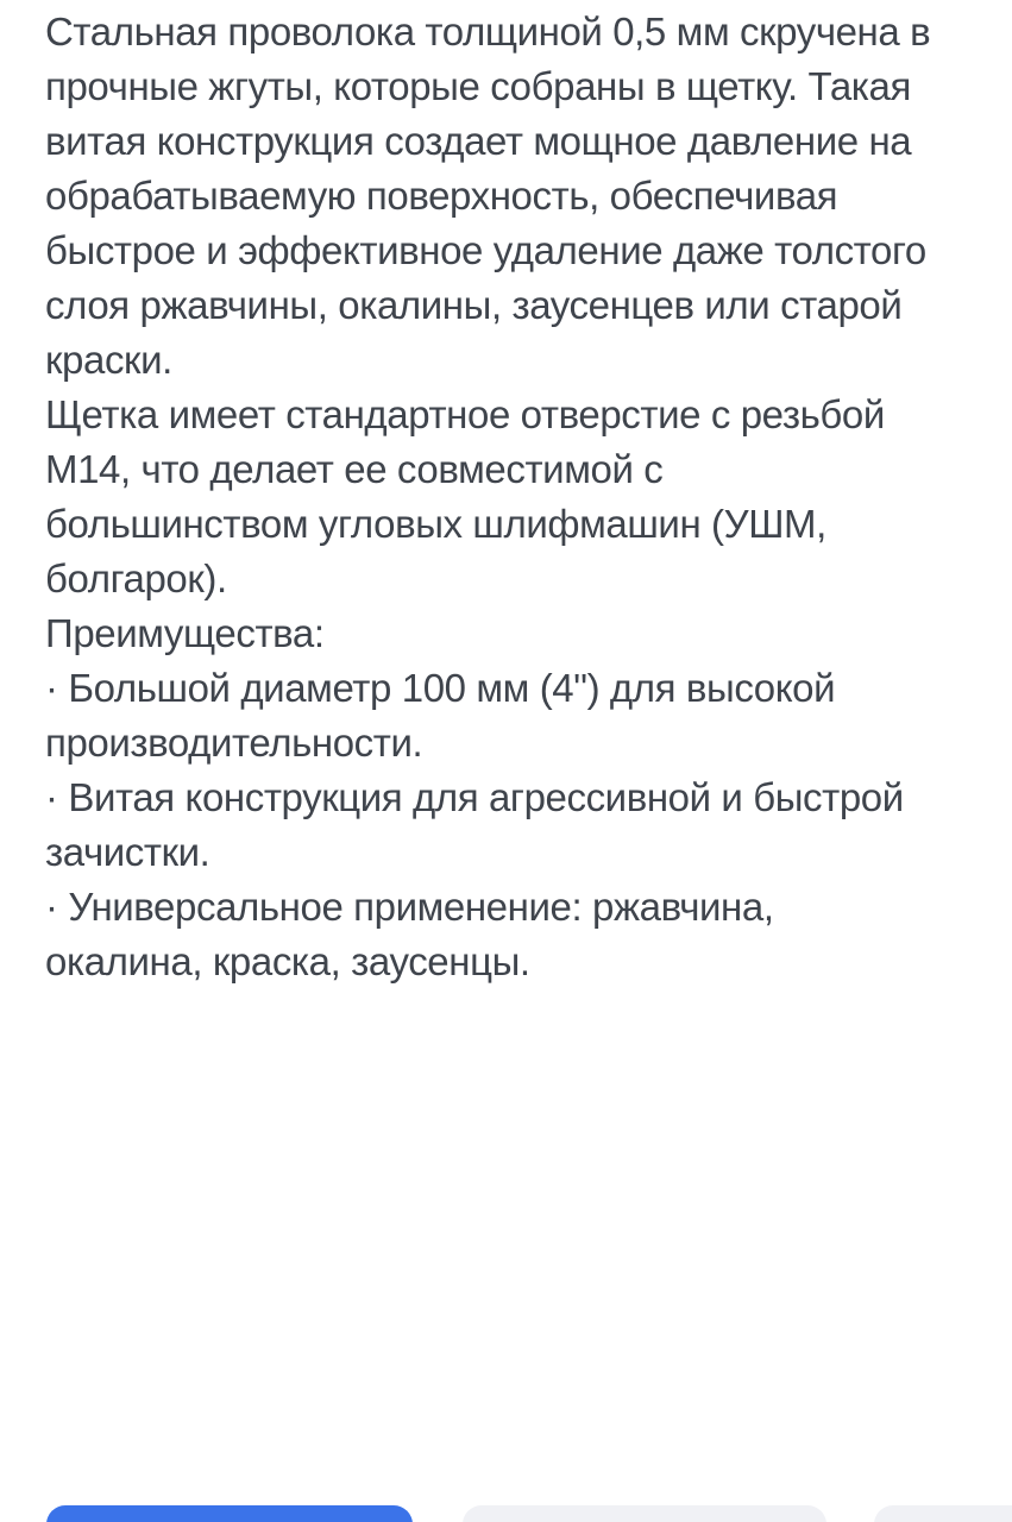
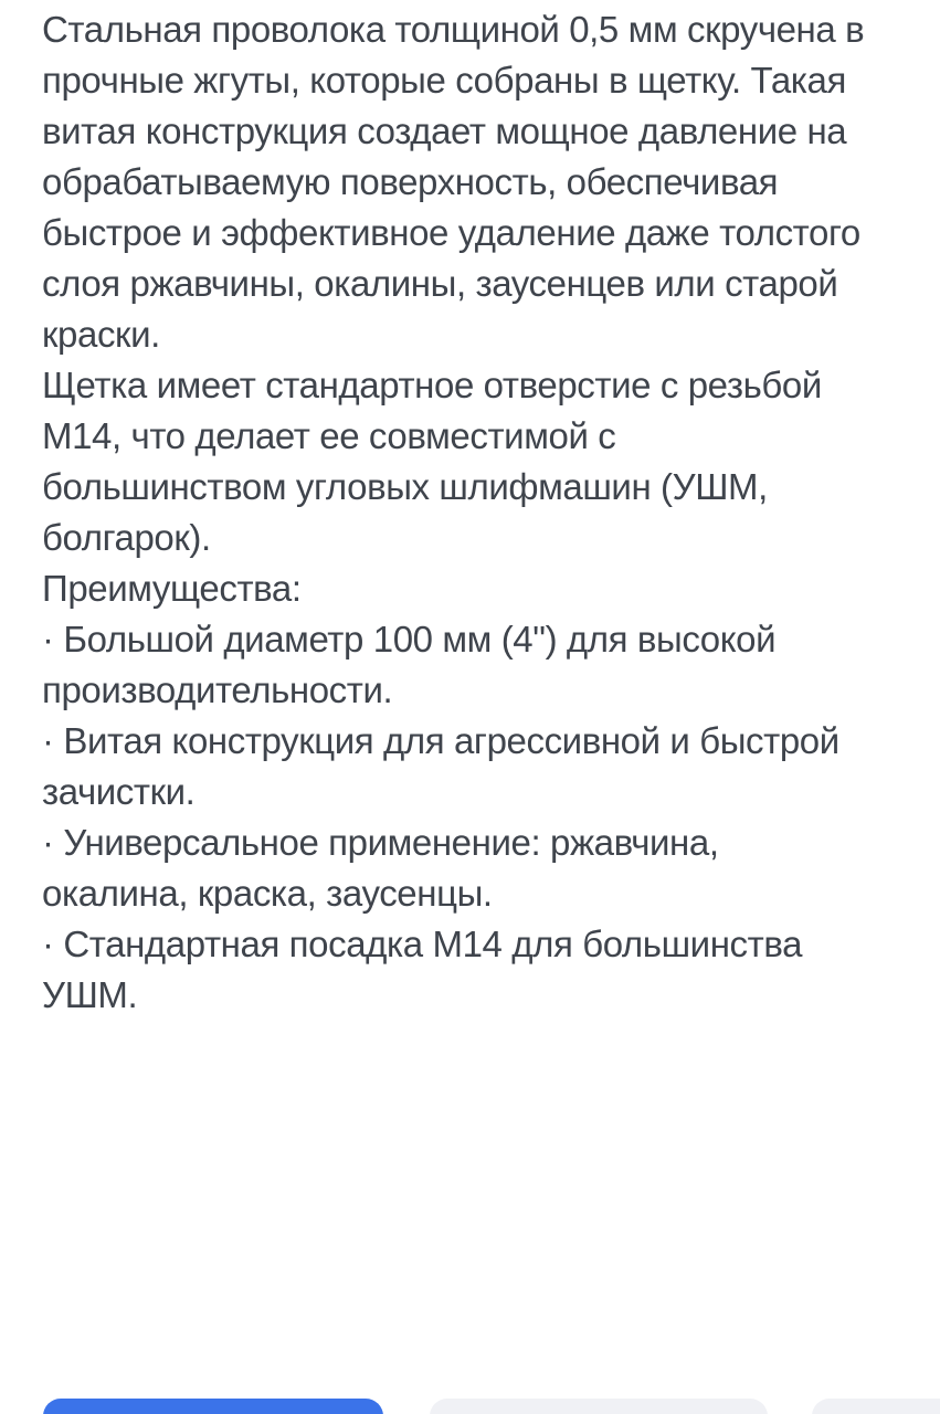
  Стальная проволока толщиной 0,5 мм скручена в
  прочные жгуты, которые собраны в щетку. Такая
  витая конструкция создает мощное давление на
  обрабатываемую поверхность, обеспечивая
  быстрое и эффективное удаление даже толстого
  слоя ржавчины, окалины, заусенцев или старой
  краски.
  Щетка имеет стандартное отверстие с резьбой
  М14, что делает ее совместимой с
  большинством угловых шлифмашин (УШМ,
  болгарок).
  Преимущества:
  · Большой диаметр 100 мм (4") для высокой
  производительности.
  · Витая конструкция для агрессивной и быстрой
  зачистки.
  · Универсальное применение: ржавчина,
  окалина, краска, заусенцы.
+ · Стандартная посадка М14 для большинства
+ УШМ.
